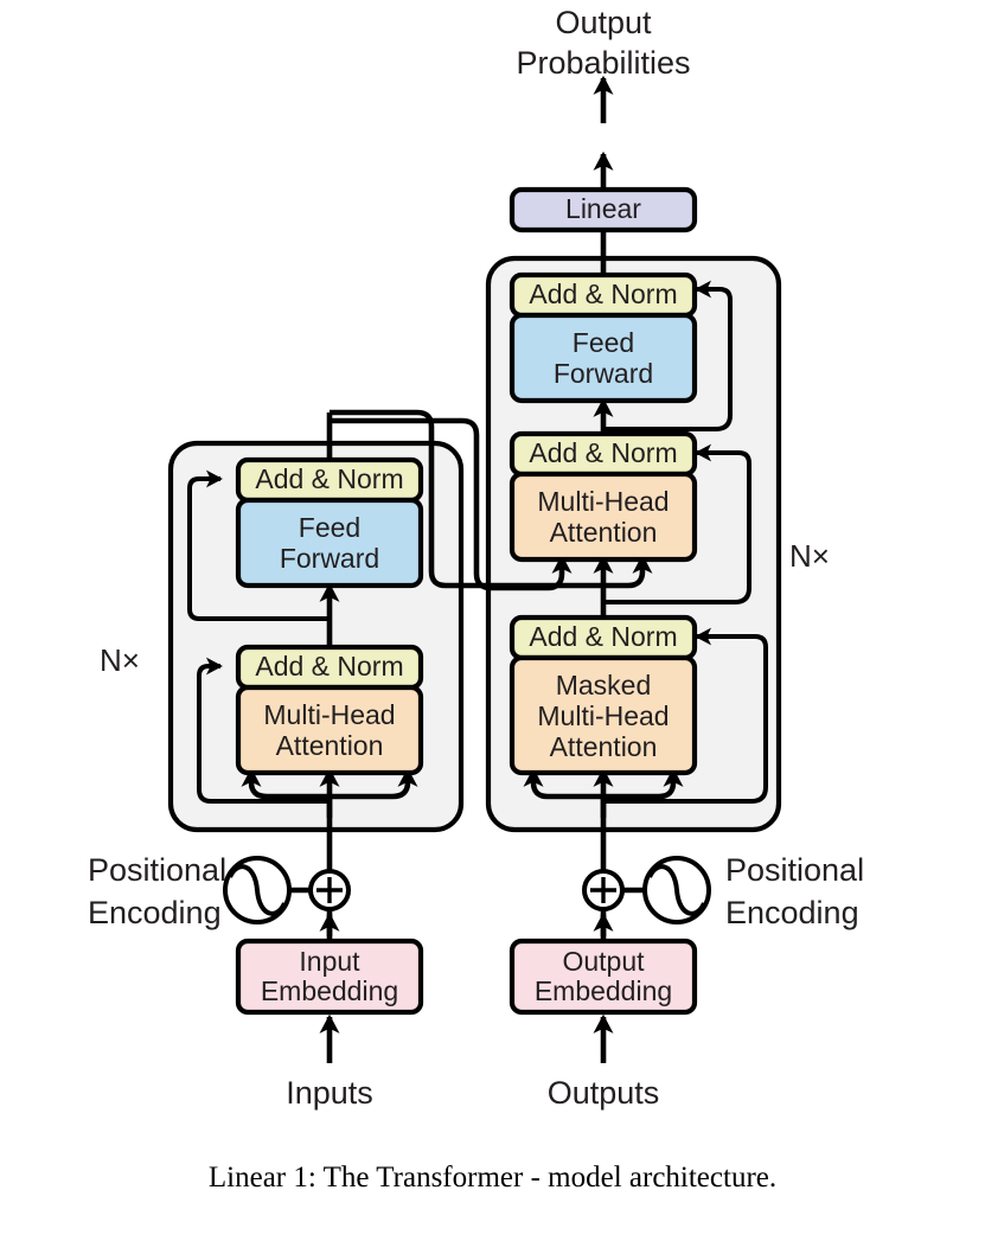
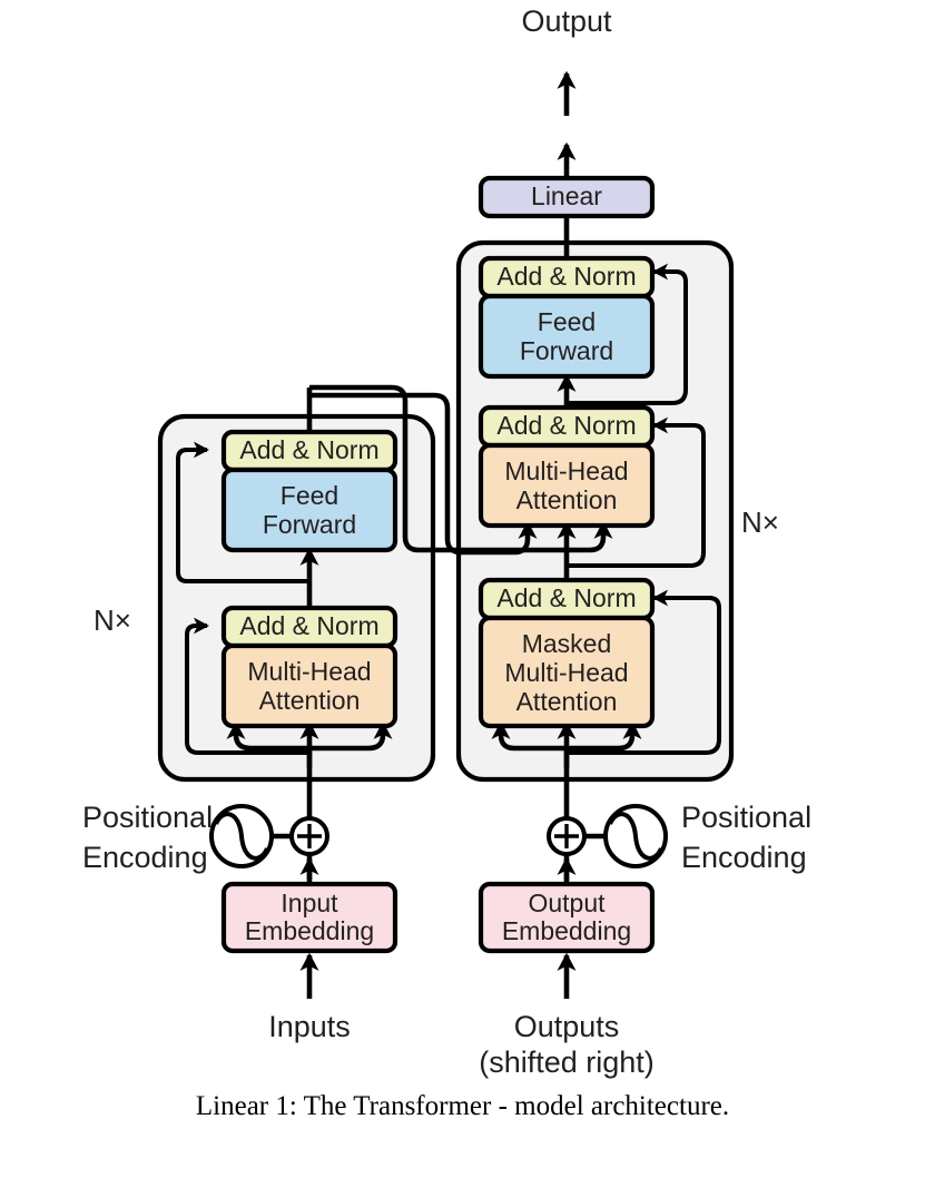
  Add & Norm
  Feed
  Forward
  Add & Norm
  Multi-Head
  Attention
  Add & Norm
  Feed
  Forward
  Add & Norm
  Multi-Head
  Attention
  Add & Norm
  Masked
  Multi-Head
  Attention
  Linear
  Output
- Probabilities
  N×
  N×
  Positional
  Encoding
  Input
  Embedding
  Inputs
  Positional
  Encoding
  Output
  Embedding
  Outputs
+ (shifted right)
  Linear 1: The Transformer - model architecture.
